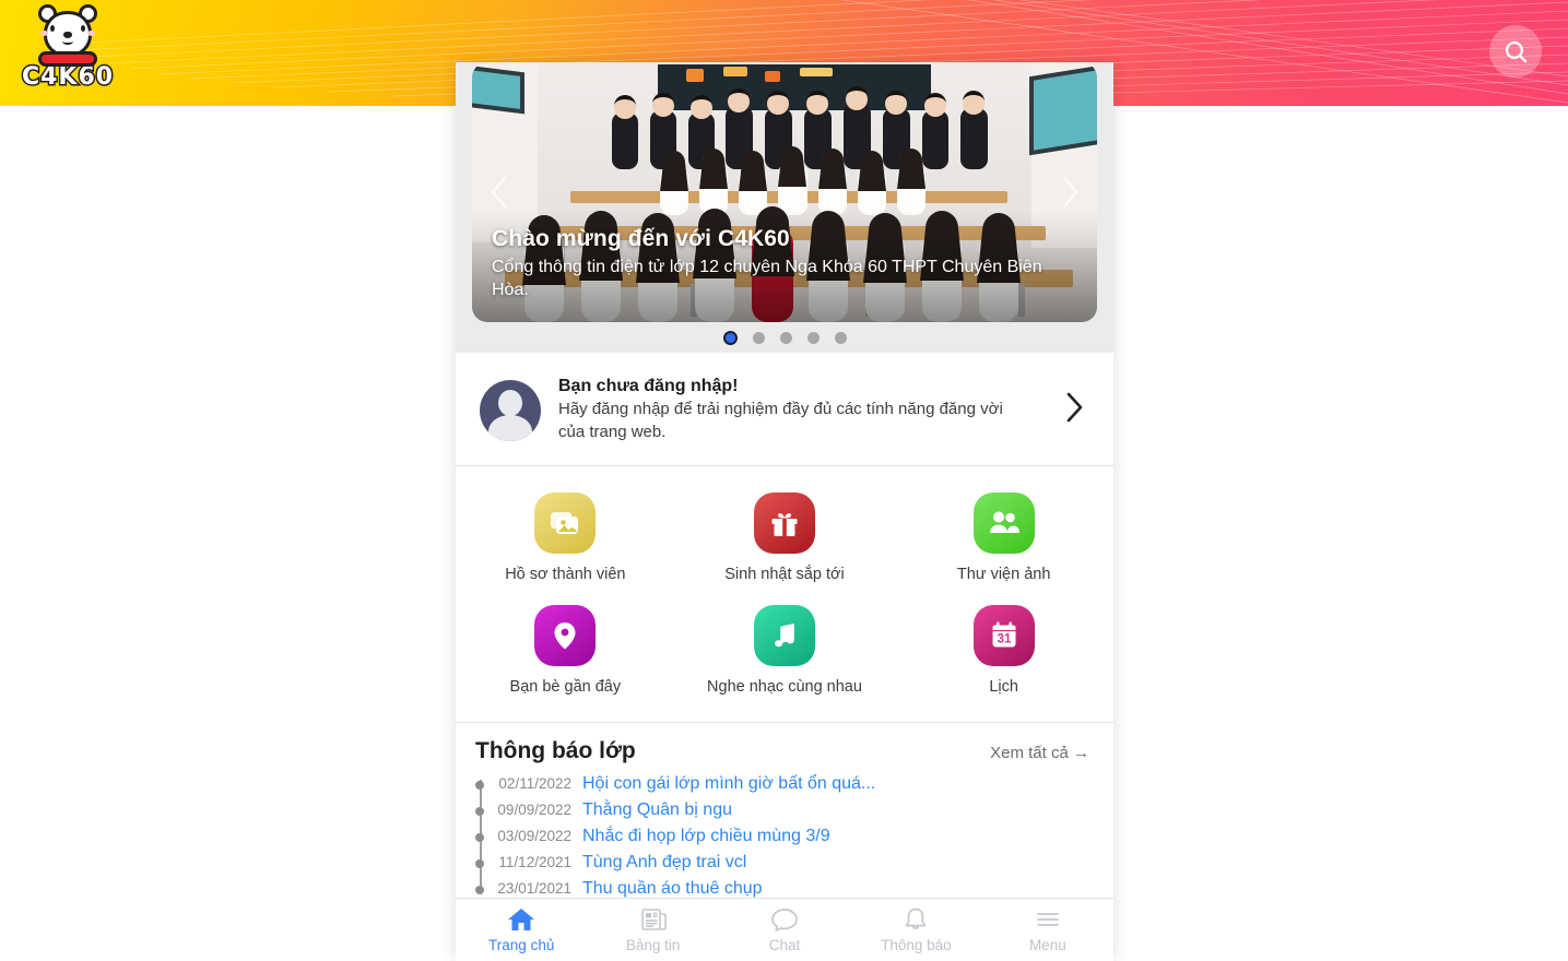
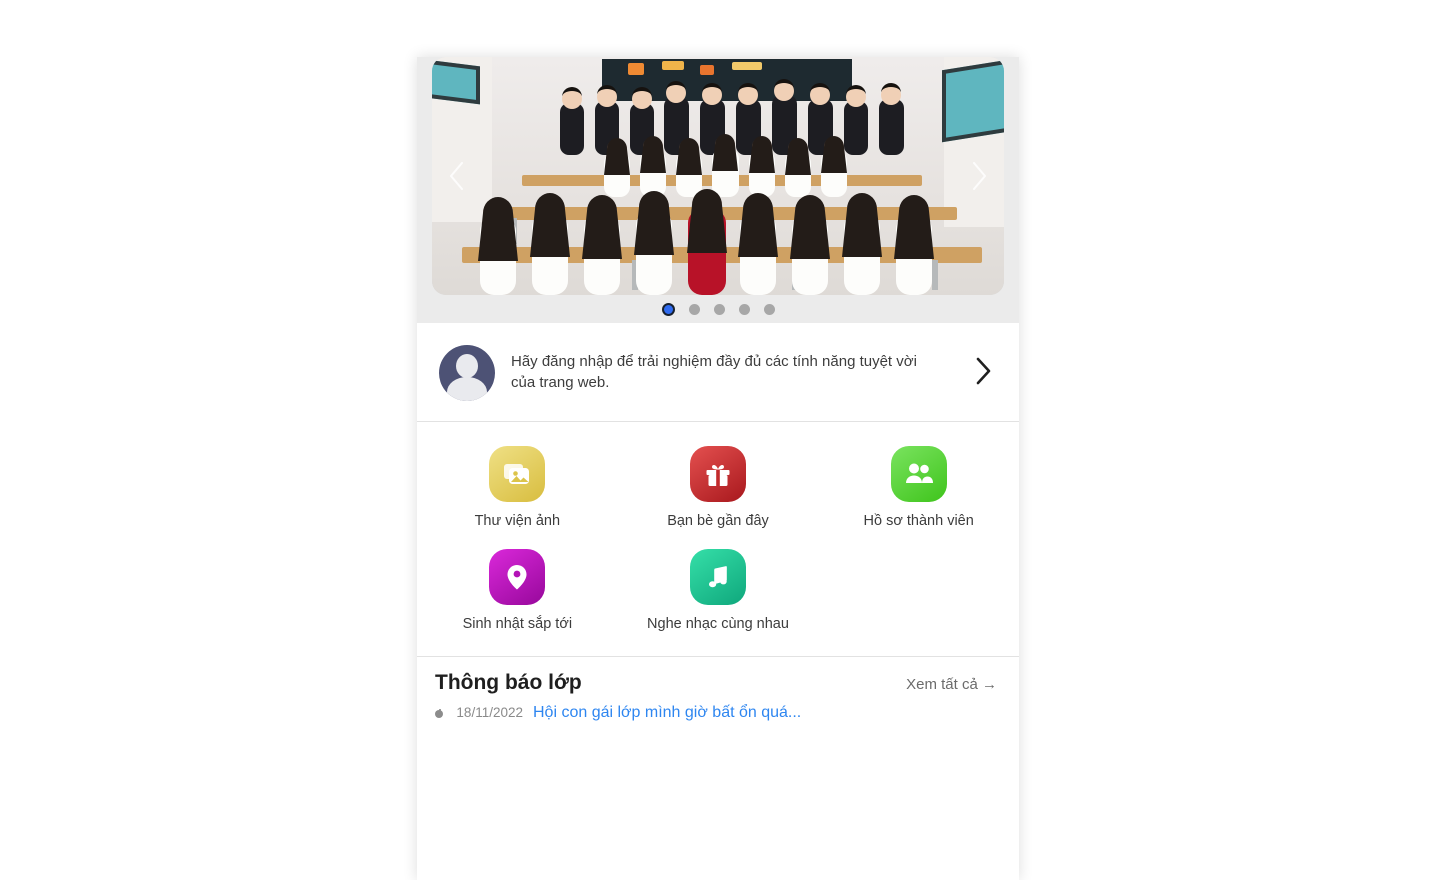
- C4K60
- Chào mừng đến với C4K60
- Cổng thông tin điện tử lớp 12 chuyên Nga Khóa 60 THPT Chuyên Biên Hòa.
- Bạn chưa đăng nhập!
- Hãy đăng nhập để trải nghiệm đầy đủ các tính năng đăng vời của trang web.
+ Hãy đăng nhập để trải nghiệm đầy đủ các tính năng tuyệt vời của trang web.
- Hồ sơ thành viên
+ Thư viện ảnh
- Sinh nhật sắp tới
+ Bạn bè gần đây
- Thư viện ảnh
+ Hồ sơ thành viên
- Bạn bè gần đây
+ Sinh nhật sắp tới
  Nghe nhạc cùng nhau
- 31
- Lịch
  Thông báo lớp
  Xem tất cả →
- 02/11/2022
+ 18/11/2022
  Hội con gái lớp mình giờ bất ổn quá...
- 09/09/2022
- Thằng Quân bị ngu
- 03/09/2022
- Nhắc đi họp lớp chiều mùng 3/9
- 11/12/2021
- Tùng Anh đẹp trai vcl
- 23/01/2021
- Thu quần áo thuê chụp
- Trang chủ
- Bảng tin
- Chat
- Thông báo
- Menu
